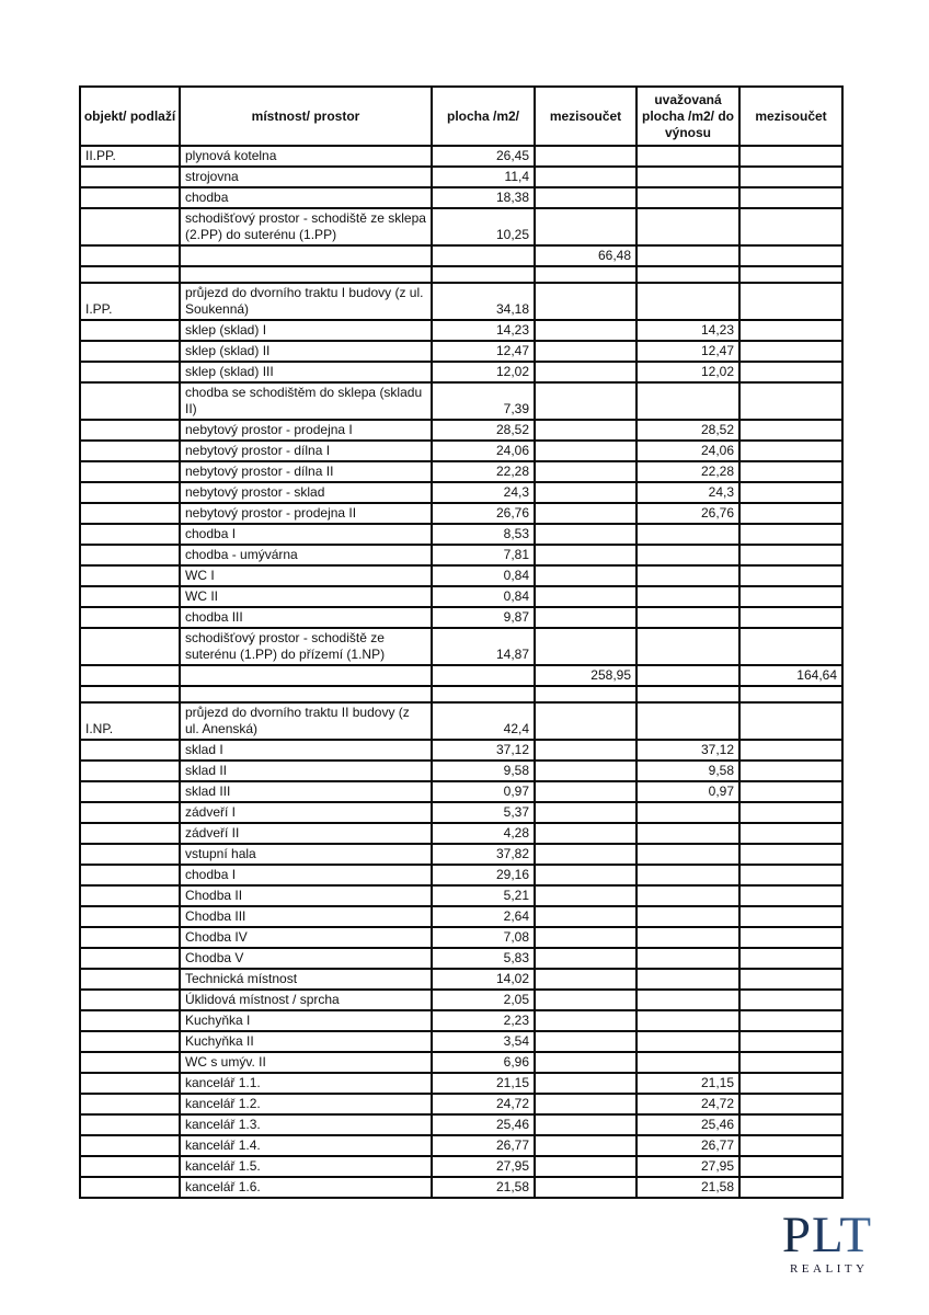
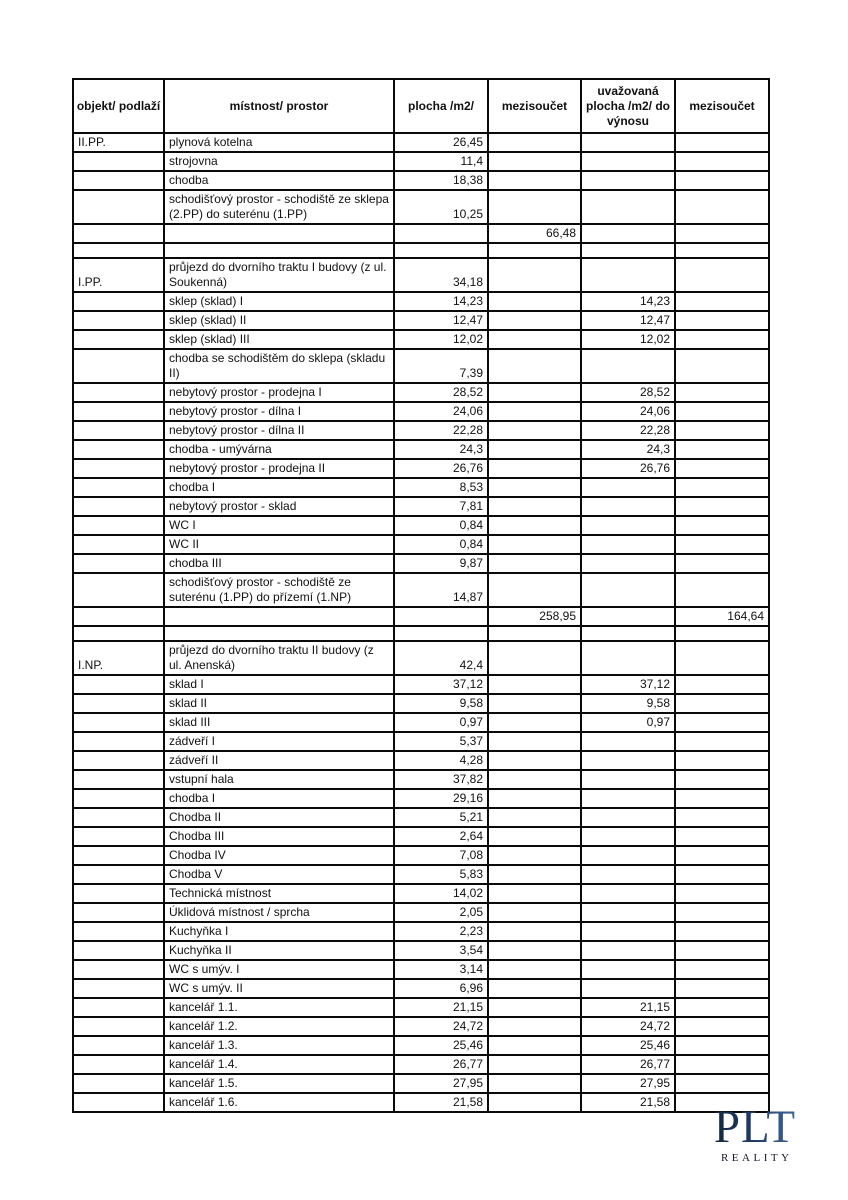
  objekt/ podlaží	místnost/ prostor	plocha /m2/	mezisoučet	uvažovaná plocha /m2/ do výnosu	mezisoučet
  II.PP.	plynová kotelna	26,45
  	strojovna	11,4
  	chodba	18,38
  	schodišťový prostor - schodiště ze sklepa (2.PP) do suterénu (1.PP)	10,25
  			66,48
  I.PP.	průjezd do dvorního traktu I budovy (z ul. Soukenná)	34,18
  	sklep (sklad) I	14,23		14,23
  	sklep (sklad) II	12,47		12,47
  	sklep (sklad) III	12,02		12,02
  	chodba se schodištěm do sklepa (skladu II)	7,39
  	nebytový prostor - prodejna I	28,52		28,52
  	nebytový prostor - dílna I	24,06		24,06
  	nebytový prostor - dílna II	22,28		22,28
- 	nebytový prostor - sklad	24,3		24,3
+ 	chodba - umývárna	24,3		24,3
  	nebytový prostor - prodejna II	26,76		26,76
  	chodba I	8,53
- 	chodba - umývárna	7,81
+ 	nebytový prostor - sklad	7,81
  	WC I	0,84
  	WC II	0,84
  	chodba III	9,87
  	schodišťový prostor - schodiště ze suterénu (1.PP) do přízemí (1.NP)	14,87
  			258,95		164,64
  I.NP.	průjezd do dvorního traktu II budovy (z ul. Anenská)	42,4
  	sklad I	37,12		37,12
  	sklad II	9,58		9,58
  	sklad III	0,97		0,97
  	zádveří I	5,37
  	zádveří II	4,28
  	vstupní hala	37,82
  	chodba I	29,16
  	Chodba II	5,21
  	Chodba III	2,64
  	Chodba IV	7,08
  	Chodba V	5,83
  	Technická místnost	14,02
  	Úklidová místnost / sprcha	2,05
  	Kuchyňka I	2,23
  	Kuchyňka II	3,54
+ 	WC s umýv. I	3,14
  	WC s umýv. II	6,96
  	kancelář 1.1.	21,15		21,15
  	kancelář 1.2.	24,72		24,72
  	kancelář 1.3.	25,46		25,46
  	kancelář 1.4.	26,77		26,77
  	kancelář 1.5.	27,95		27,95
  	kancelář 1.6.	21,58		21,58
  PLT
  REALITY
